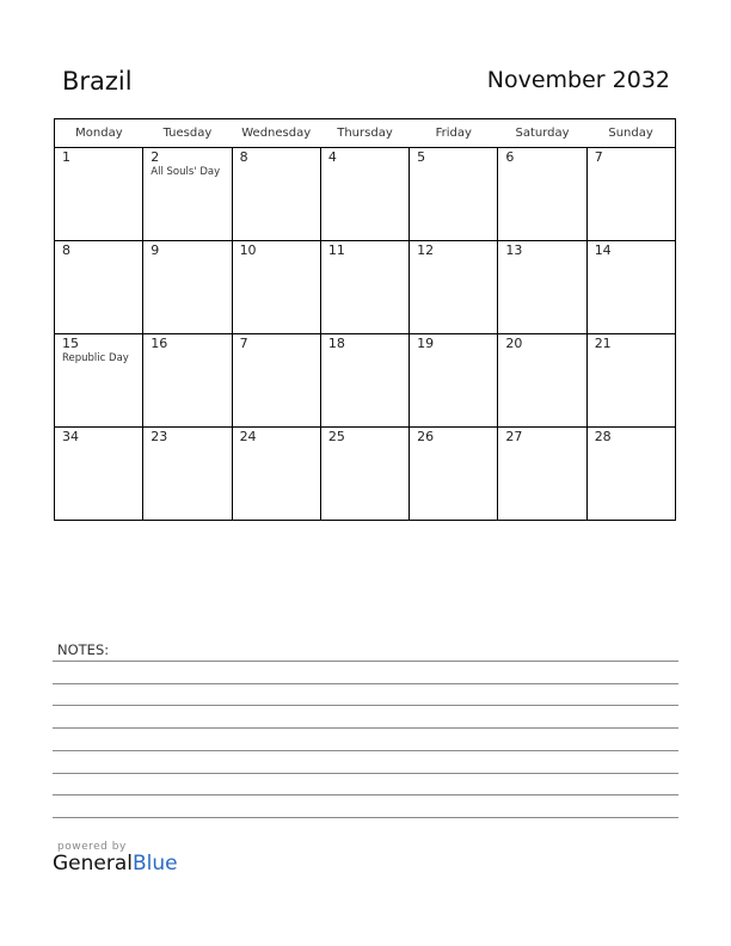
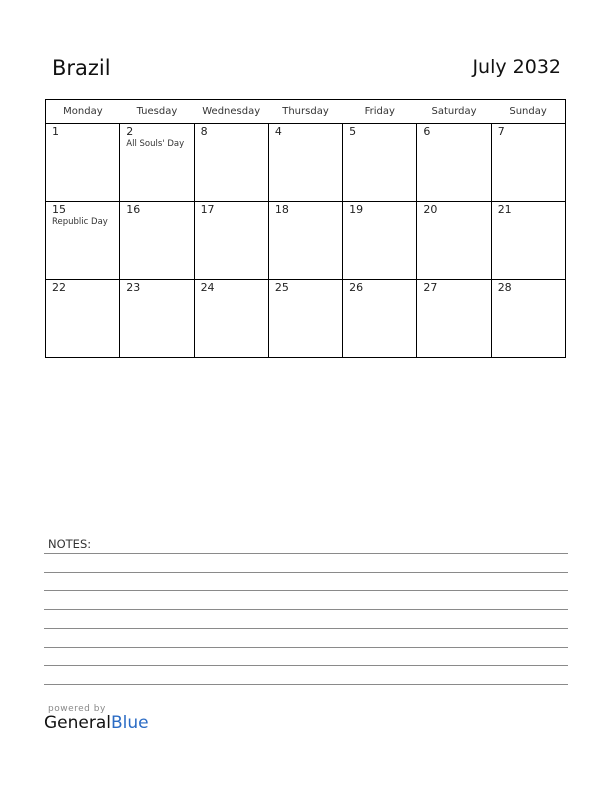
  Brazil
- November 2032
+ July 2032
  Monday	Tuesday	Wednesday	Thursday	Friday	Saturday	Sunday
  1	2All Souls' Day	8	4	5	6	7
- 8	9	10	11	12	13	14
- 15Republic Day	16	7	18	19	20	21
+ 15Republic Day	16	17	18	19	20	21
- 34	23	24	25	26	27	28
+ 22	23	24	25	26	27	28
  NOTES:
  powered by
  GeneralBlue
